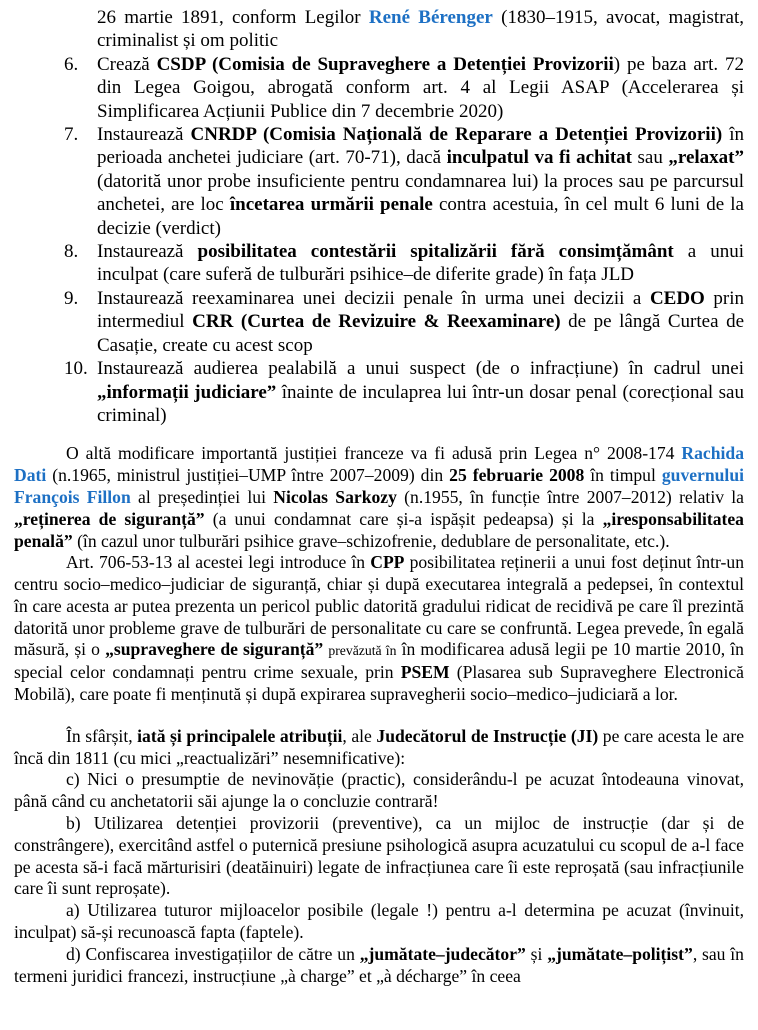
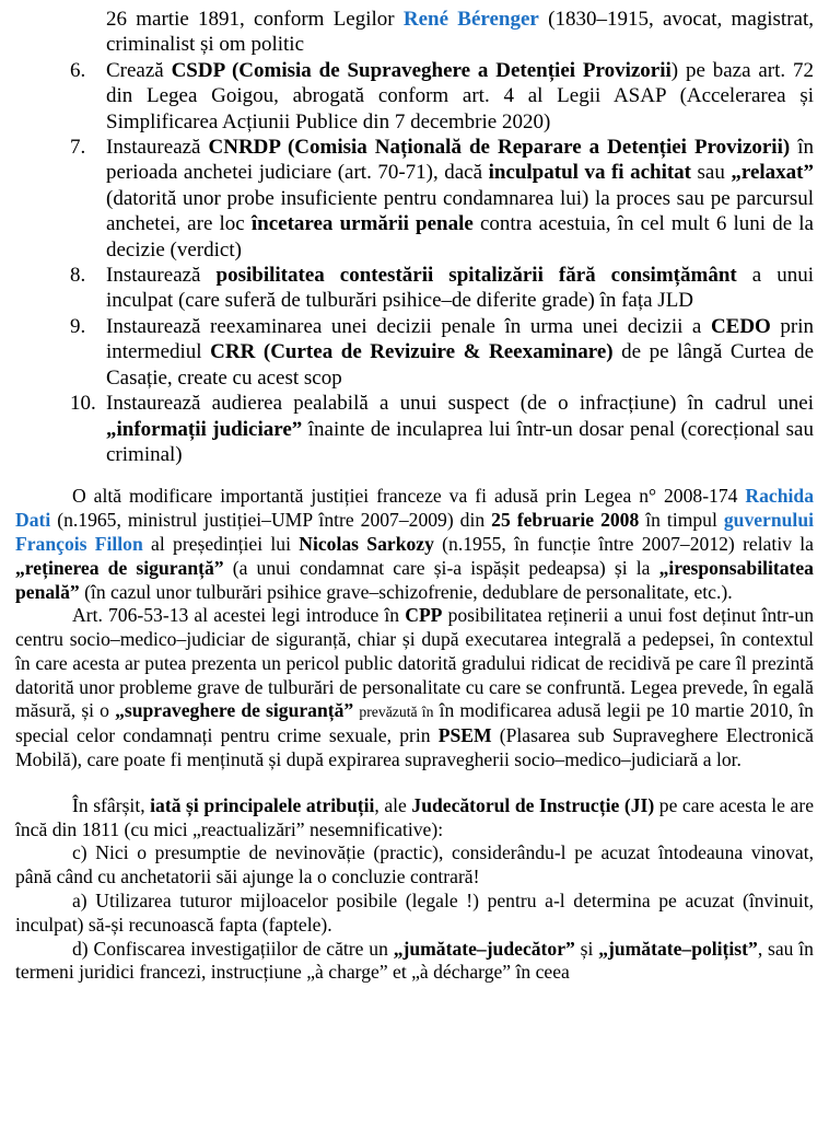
  26 martie 1891, conform Legilor René Bérenger (1830–1915, avocat, magistrat, criminalist și om politic
  6.
  Crează CSDP (Comisia de Supraveghere a Detenției Provizorii) pe baza art. 72 din Legea Goigou, abrogată conform art. 4 al Legii ASAP (Accelerarea și Simplificarea Acțiunii Publice din 7 decembrie 2020)
  7.
  Instaurează CNRDP (Comisia Națională de Reparare a Detenției Provizorii) în perioada anchetei judiciare (art. 70-71), dacă inculpatul va fi achitat sau „relaxat” (datorită unor probe insuficiente pentru condamnarea lui) la proces sau pe parcursul anchetei, are loc încetarea urmării penale contra acestuia, în cel mult 6 luni de la decizie (verdict)
  8.
  Instaurează posibilitatea contestării spitalizării fără consimțământ a unui inculpat (care suferă de tulburări psihice–de diferite grade) în fața JLD
  9.
  Instaurează reexaminarea unei decizii penale în urma unei decizii a CEDO prin intermediul CRR (Curtea de Revizuire & Reexaminare) de pe lângă Curtea de Casație, create cu acest scop
  10.
  Instaurează audierea pealabilă a unui suspect (de o infracțiune) în cadrul unei „informații judiciare” înainte de inculaprea lui într-un dosar penal (corecțional sau criminal)
  O altă modificare importantă justiției franceze va fi adusă prin Legea n° 2008-174 Rachida Dati (n.1965, ministrul justiției–UMP între 2007–2009) din 25 februarie 2008 în timpul guvernului François Fillon al președinției lui Nicolas Sarkozy (n.1955, în funcție între 2007–2012) relativ la „reținerea de siguranță” (a unui condamnat care și-a ispășit pedeapsa) și la „iresponsabilitatea penală” (în cazul unor tulburări psihice grave–schizofrenie, dedublare de personalitate, etc.).
  Art. 706-53-13 al acestei legi introduce în CPP posibilitatea reținerii a unui fost deținut într-un centru socio–medico–judiciar de siguranță, chiar și după executarea integrală a pedepsei, în contextul în care acesta ar putea prezenta un pericol public datorită gradului ridicat de recidivă pe care îl prezintă datorită unor probleme grave de tulburări de personalitate cu care se confruntă. Legea prevede, în egală măsură, și o „supraveghere de siguranță” prevăzută în în modificarea adusă legii pe 10 martie 2010, în special celor condamnați pentru crime sexuale, prin PSEM (Plasarea sub Supraveghere Electronică Mobilă), care poate fi menținută și după expirarea supravegherii socio–medico–judiciară a lor.
  În sfârșit, iată și principalele atribuții, ale Judecătorul de Instrucție (JI) pe care acesta le are încă din 1811 (cu mici „reactualizări” nesemnificative):
  c) Nici o presumptie de nevinovăție (practic), considerându-l pe acuzat întodeauna vinovat, până când cu anchetatorii săi ajunge la o concluzie contrară!
- b) Utilizarea detenției provizorii (preventive), ca un mijloc de instrucție (dar și de constrângere), exercitând astfel o puternică presiune psihologică asupra acuzatului cu scopul de a-l face pe acesta să-i facă mărturisiri (deatăinuiri) legate de infracțiunea care îi este reproșată (sau infracțiunile care îi sunt reproșate).
  a) Utilizarea tuturor mijloacelor posibile (legale !) pentru a-l determina pe acuzat (învinuit, inculpat) să-și recunoască fapta (faptele).
  d) Confiscarea investigațiilor de către un „jumătate–judecător” și „jumătate–polițist”, sau în termeni juridici francezi, instrucțiune „à charge” et „à décharge” în ceea
